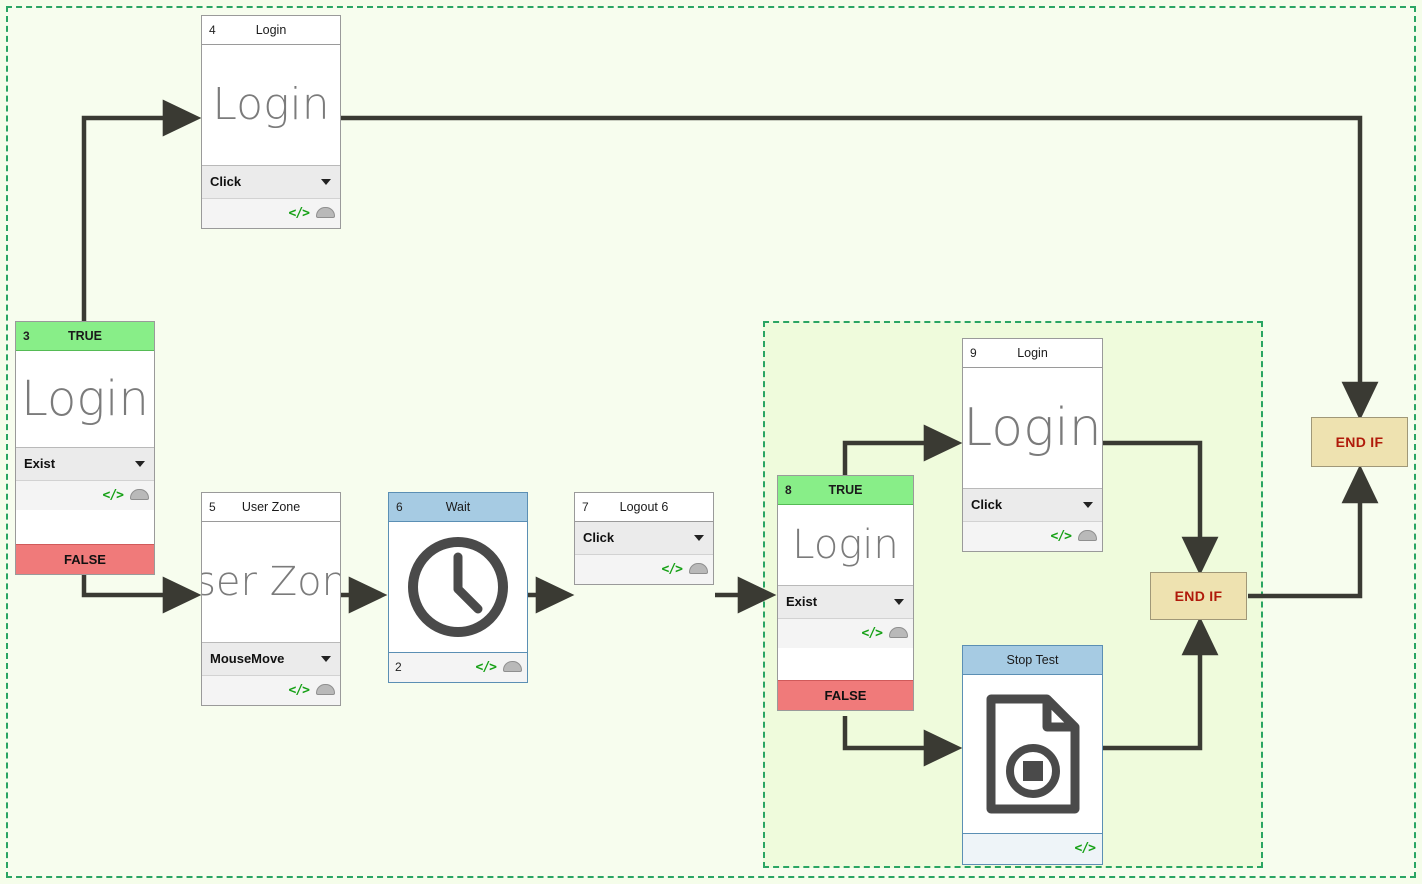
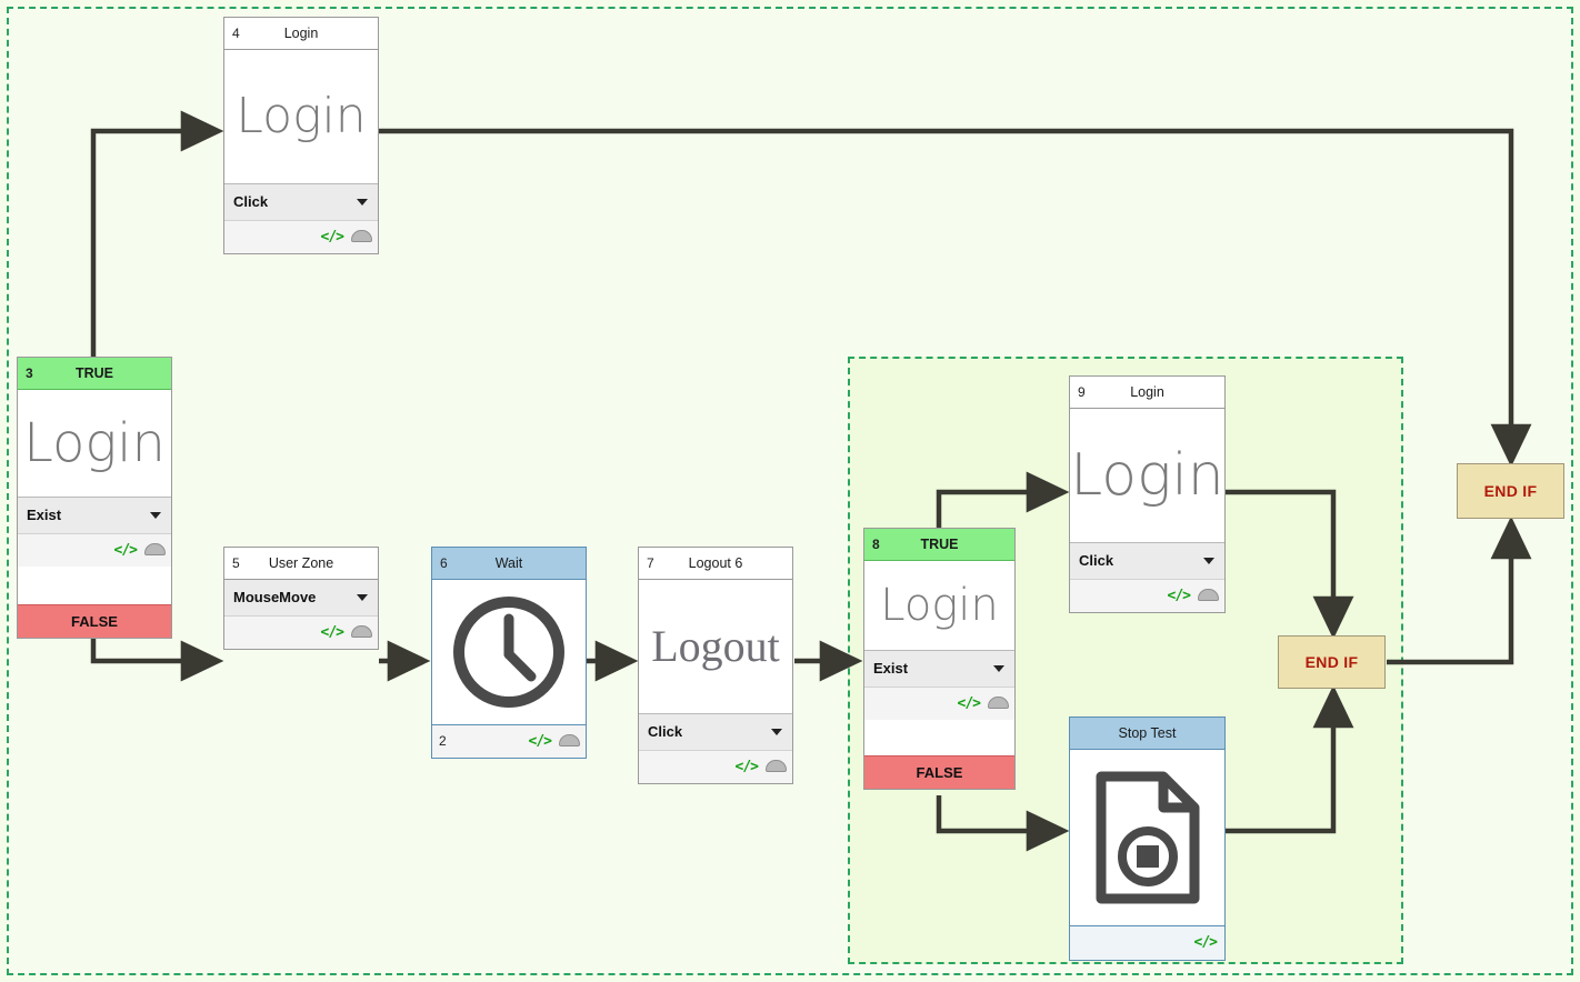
  4
  Login
  Login
  Click
  </>
  3
  TRUE
  Login
  Exist
  </>
  FALSE
  5
  User Zone
- ser Zon
  MouseMove
  </>
  6
  Wait
  2
  </>
  7
  Logout 6
+ Logout
  Click
  </>
  8
  TRUE
  Login
  Exist
  </>
  FALSE
  9
  Login
  Login
  Click
  </>
  Stop Test
  </>
  END IF
  END IF
